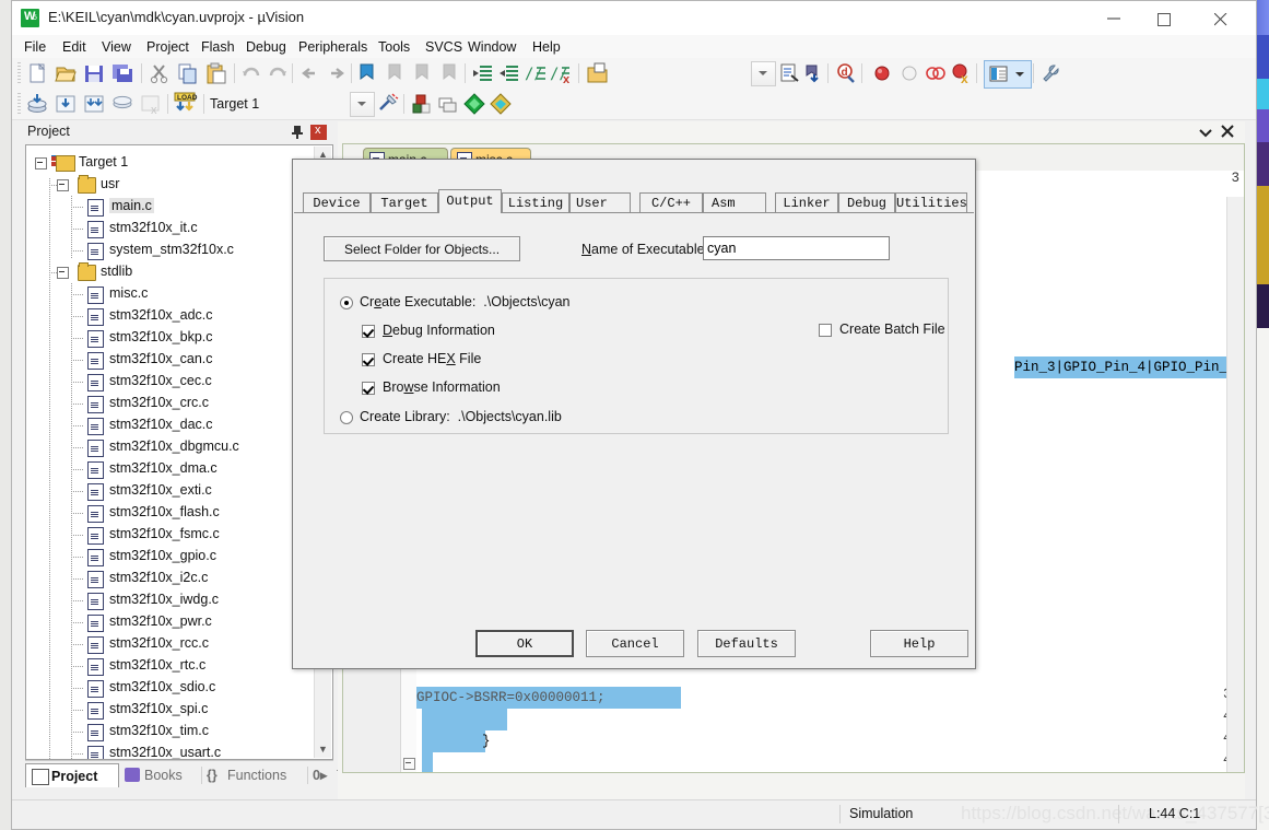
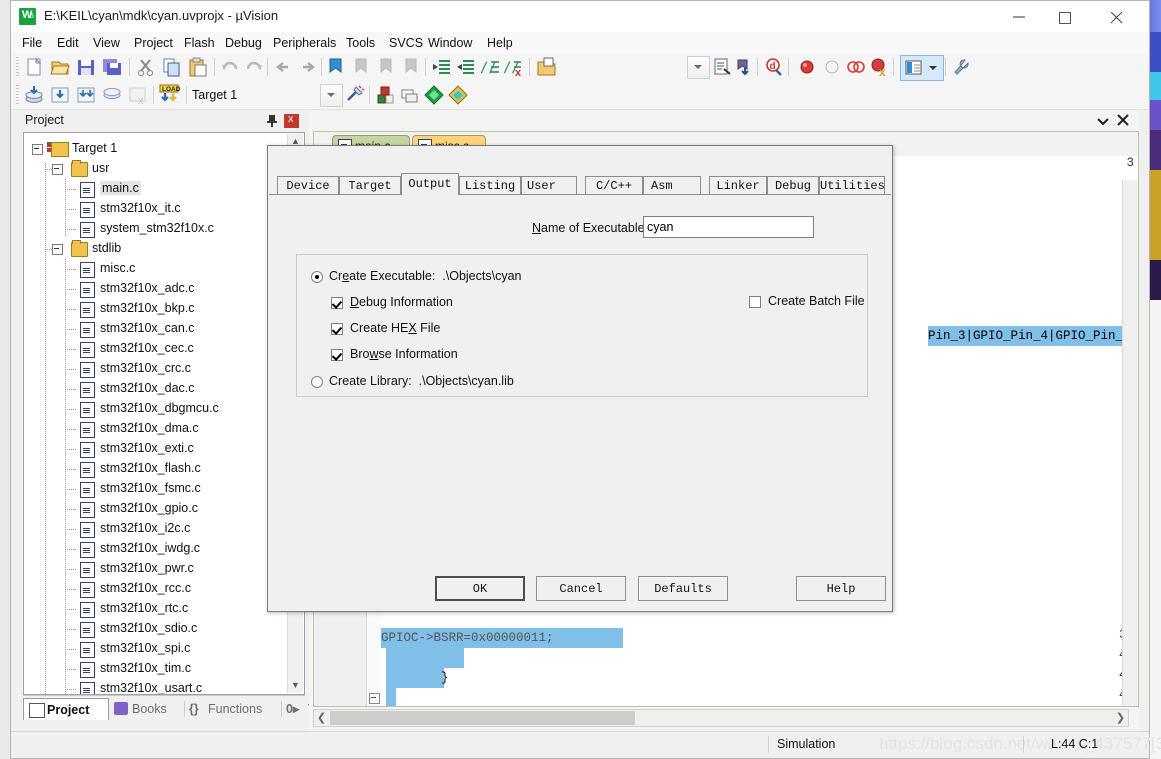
  E:\KEIL\cyan\mdk\cyan.uvprojx - µVision
  File
  Edit
  View
  Project
  Flash
  Debug
  Peripherals
  Tools
  SVCS
  Window
  Help
  //
  //
  x
  d
  x
  x
  Target 1
  Project
  Target 1
  usr
  main.c
  stm32f10x_it.c
  system_stm32f10x.c
  stdlib
  misc.c
  stm32f10x_adc.c
  stm32f10x_bkp.c
  stm32f10x_can.c
  stm32f10x_cec.c
  stm32f10x_crc.c
  stm32f10x_dac.c
  stm32f10x_dbgmcu.c
  stm32f10x_dma.c
  stm32f10x_exti.c
  stm32f10x_flash.c
  stm32f10x_fsmc.c
  stm32f10x_gpio.c
  stm32f10x_i2c.c
  stm32f10x_iwdg.c
  stm32f10x_pwr.c
  stm32f10x_rcc.c
  stm32f10x_rtc.c
  stm32f10x_sdio.c
  stm32f10x_spi.c
  stm32f10x_tim.c
  stm32f10x_usart.c
  ▲
  ▼
  Project
  Books
  {}
  Functions
  0▸
  3
  Pin_3|GPIO_Pin_4|GPIO_Pin_
  GPIOC->BSRR=0x00000011;
  }
+ ❮
+ ❯
  https://blog.csdn.net/wa...ts_437577[
  Simulation
  L:44 C:1
  Device
  Target
  Output
  Listing
  User
  C/C++
  Asm
  Linker
  Debug
  Utilities
- Select Folder for Objects...
  Name of Executable
  cyan
  Create Executable: .\Objects\cyan
  Debug Information
  Create HEX File
  Browse Information
  Create Library: .\Objects\cyan.lib
  Create Batch File
  OK
  Cancel
  Defaults
  Help
